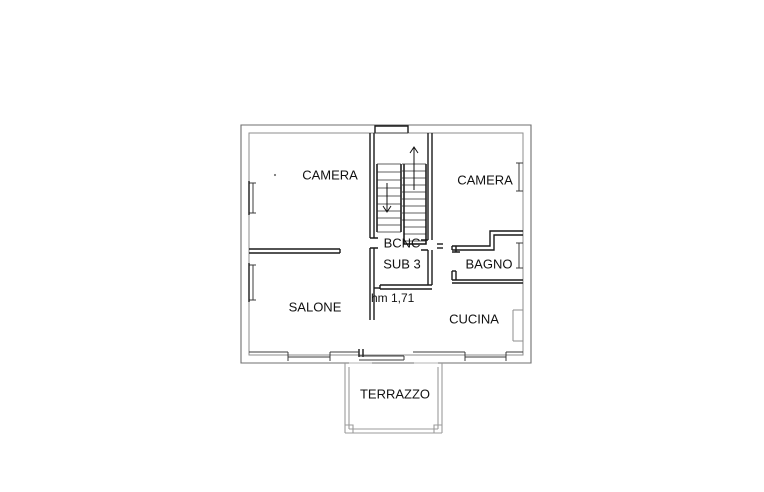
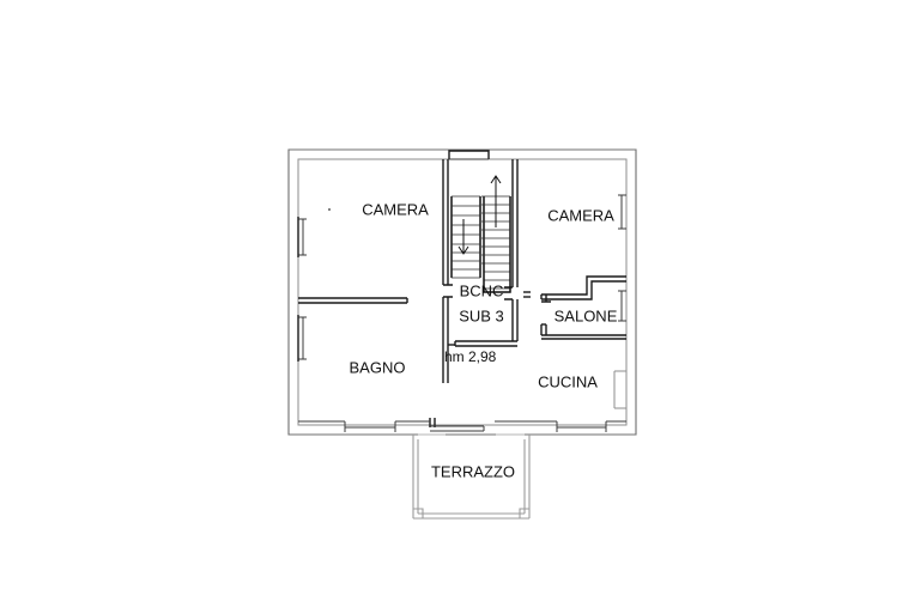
  CAMERA
  CAMERA
- SALONE
+ BAGNO
  CUCINA
- BAGNO
+ SALONE
  TERRAZZO
  BCNC
  SUB 3
- hm 1,71
+ hm 2,98
